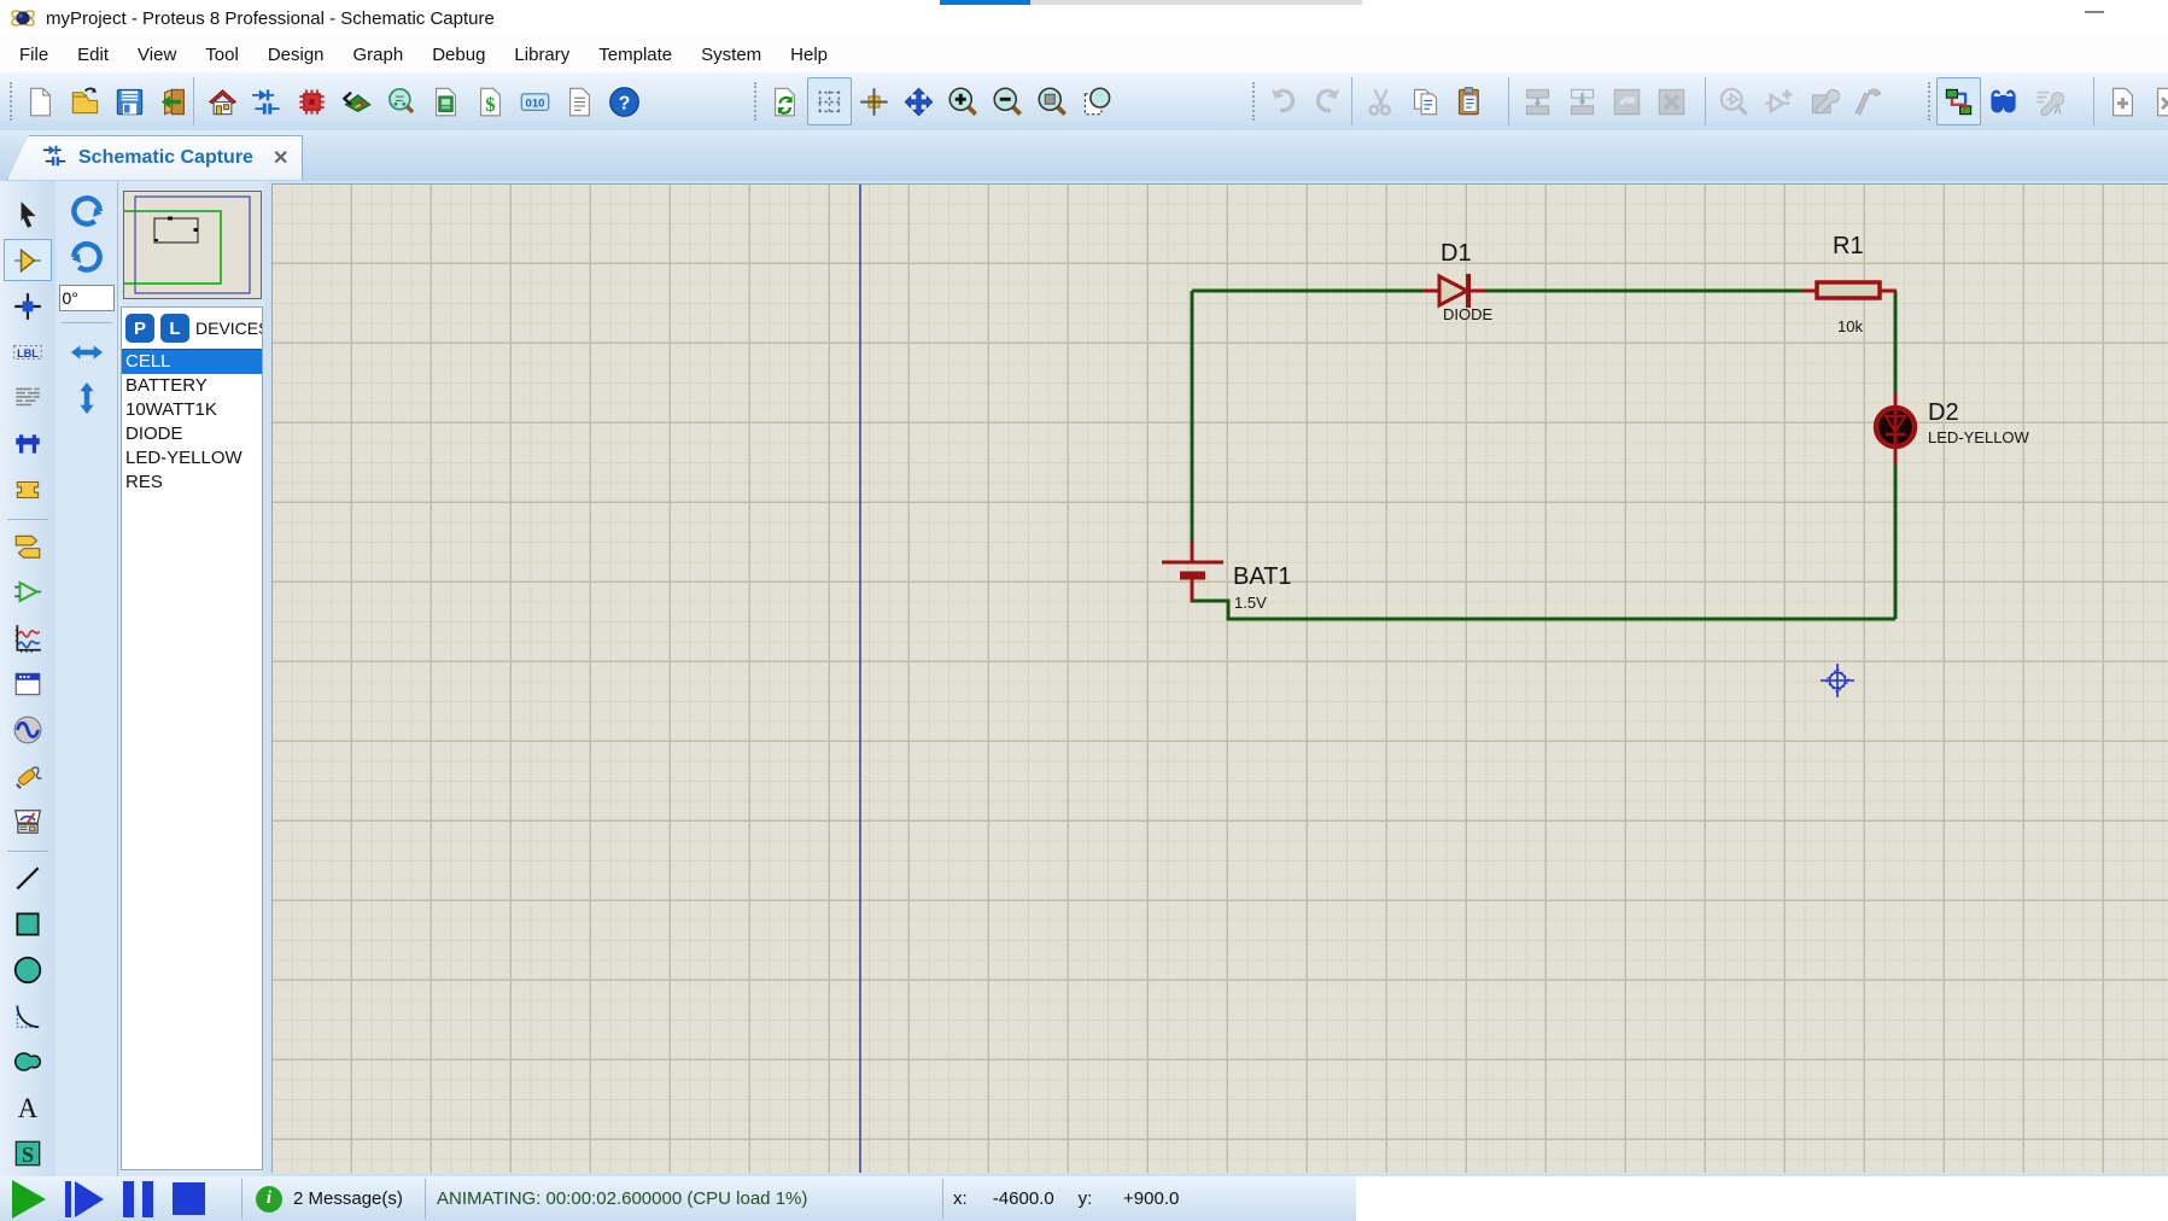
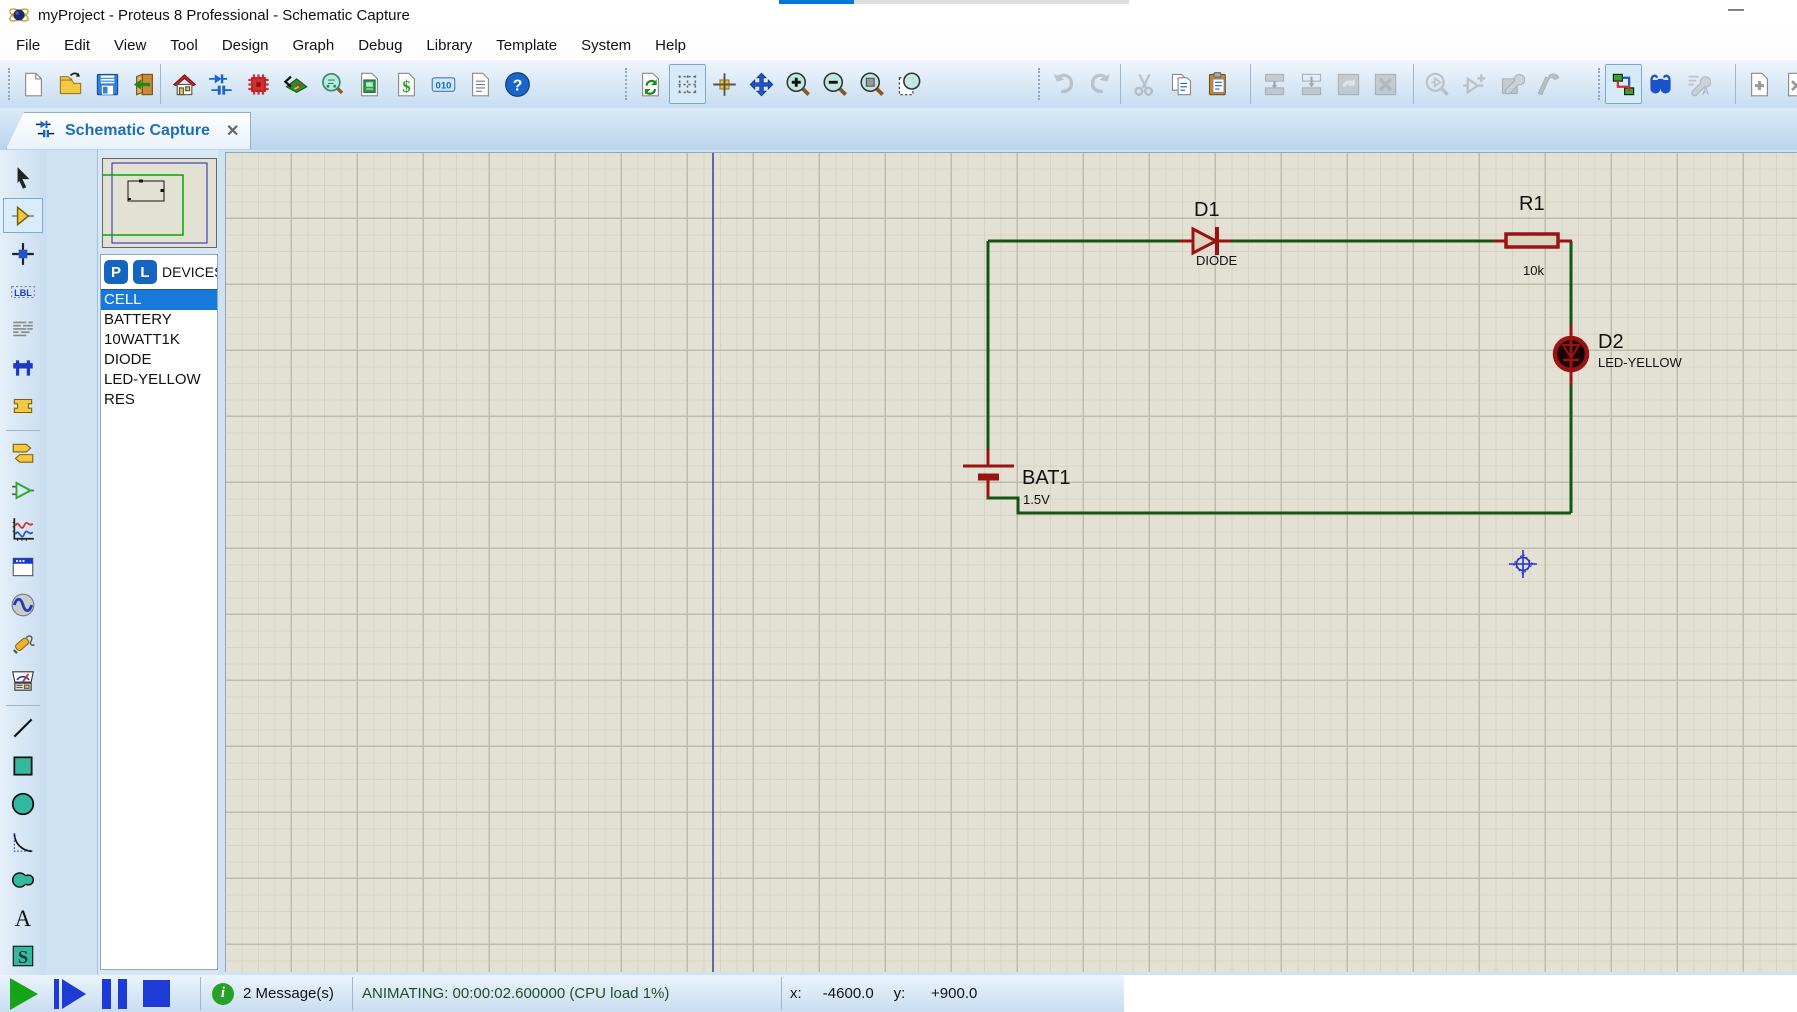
  myProject - Proteus 8 Professional - Schematic Capture
  —
  File
  Edit
  View
  Tool
  Design
  Graph
  Debug
  Library
  Template
  System
  Help
  $
  010
  ?
  A
  Schematic Capture
  ✕
  LBL
  A
  S
- 0°
  P
  L
  DEVICE
  CELL
  BATTERY
  10WATT1K
  DIODE
  LED-YELLOW
  RES
  D1
  DIODE
  R1
  10k
  D2
  LED-YELLOW
  BAT1
  1.5V
  i
  2 Message(s)
  ANIMATING: 00:00:02.600000 (CPU load 1%)
  x:
  -4600.0
  y:
  +900.0
